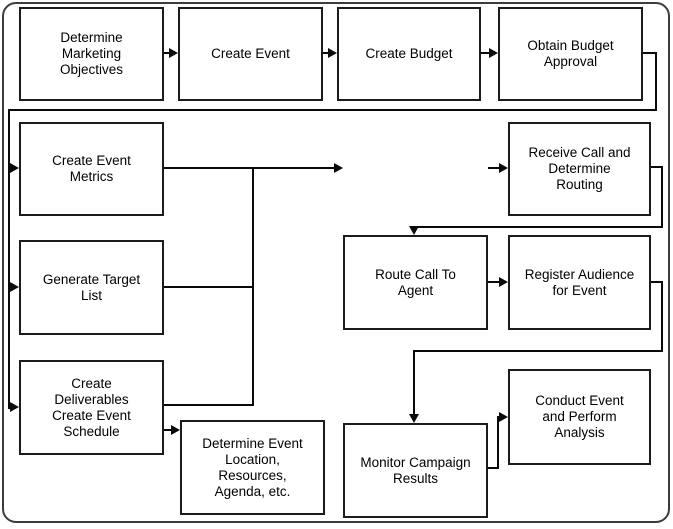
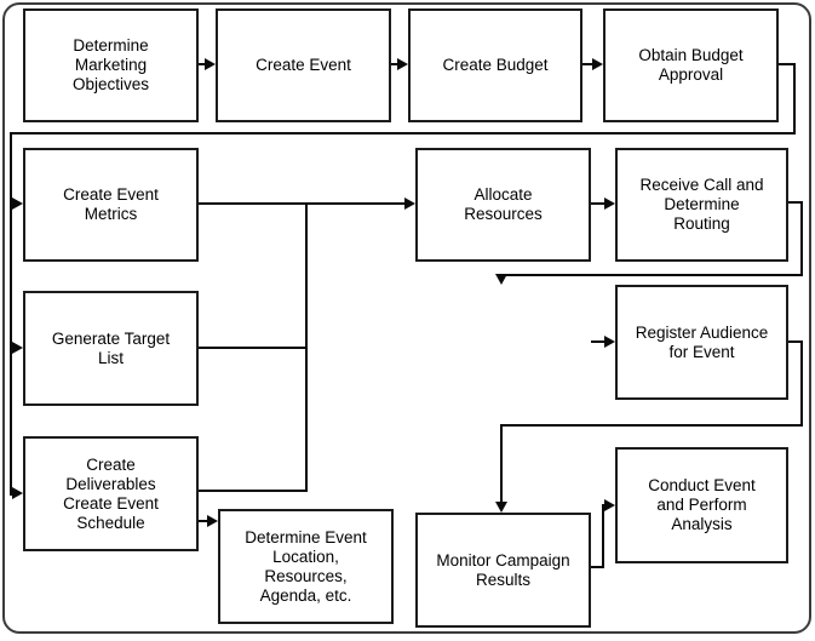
  Determine
  Marketing
  Objectives
  Create Event
  Create Budget
  Obtain Budget
  Approval
  Create Event
  Metrics
+ Allocate
+ Resources
  Receive Call and
  Determine
  Routing
  Generate Target
  List
- Route Call To
- Agent
  Register Audience
  for Event
  Create
  Deliverables
  Create Event
  Schedule
  Determine Event
  Location,
  Resources,
  Agenda, etc.
  Monitor Campaign
  Results
  Conduct Event
  and Perform
  Analysis
